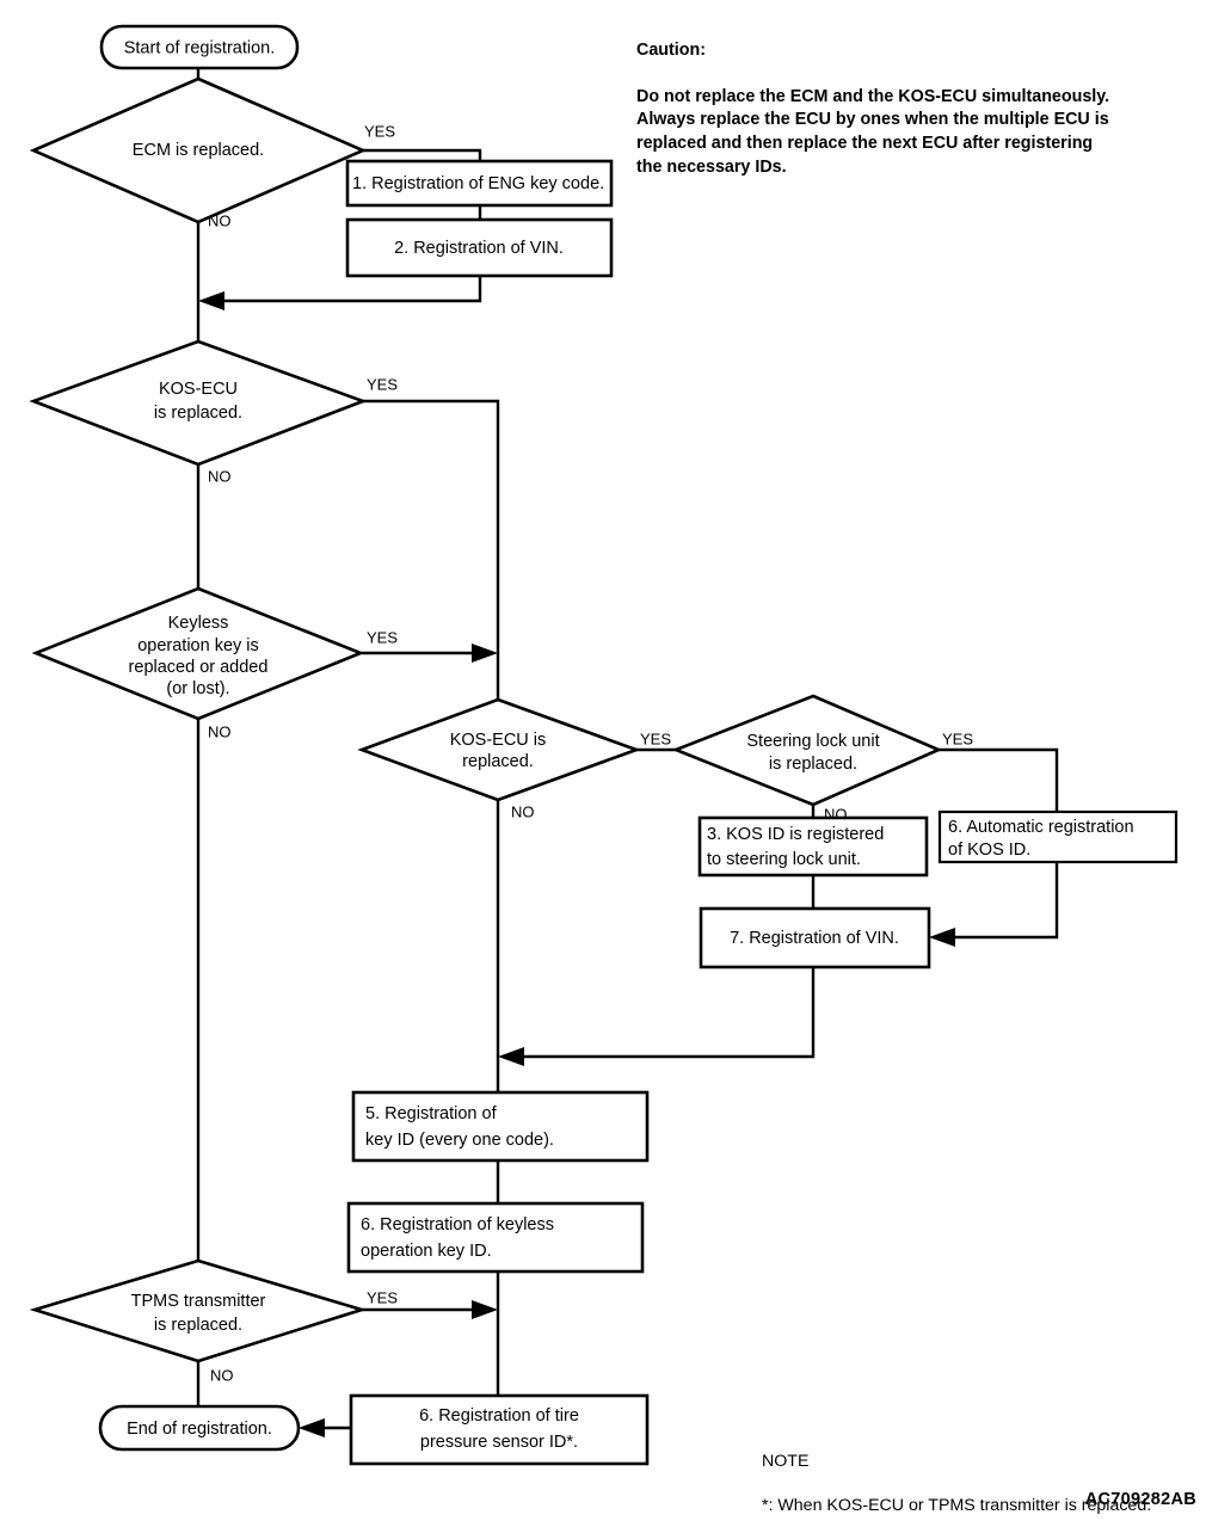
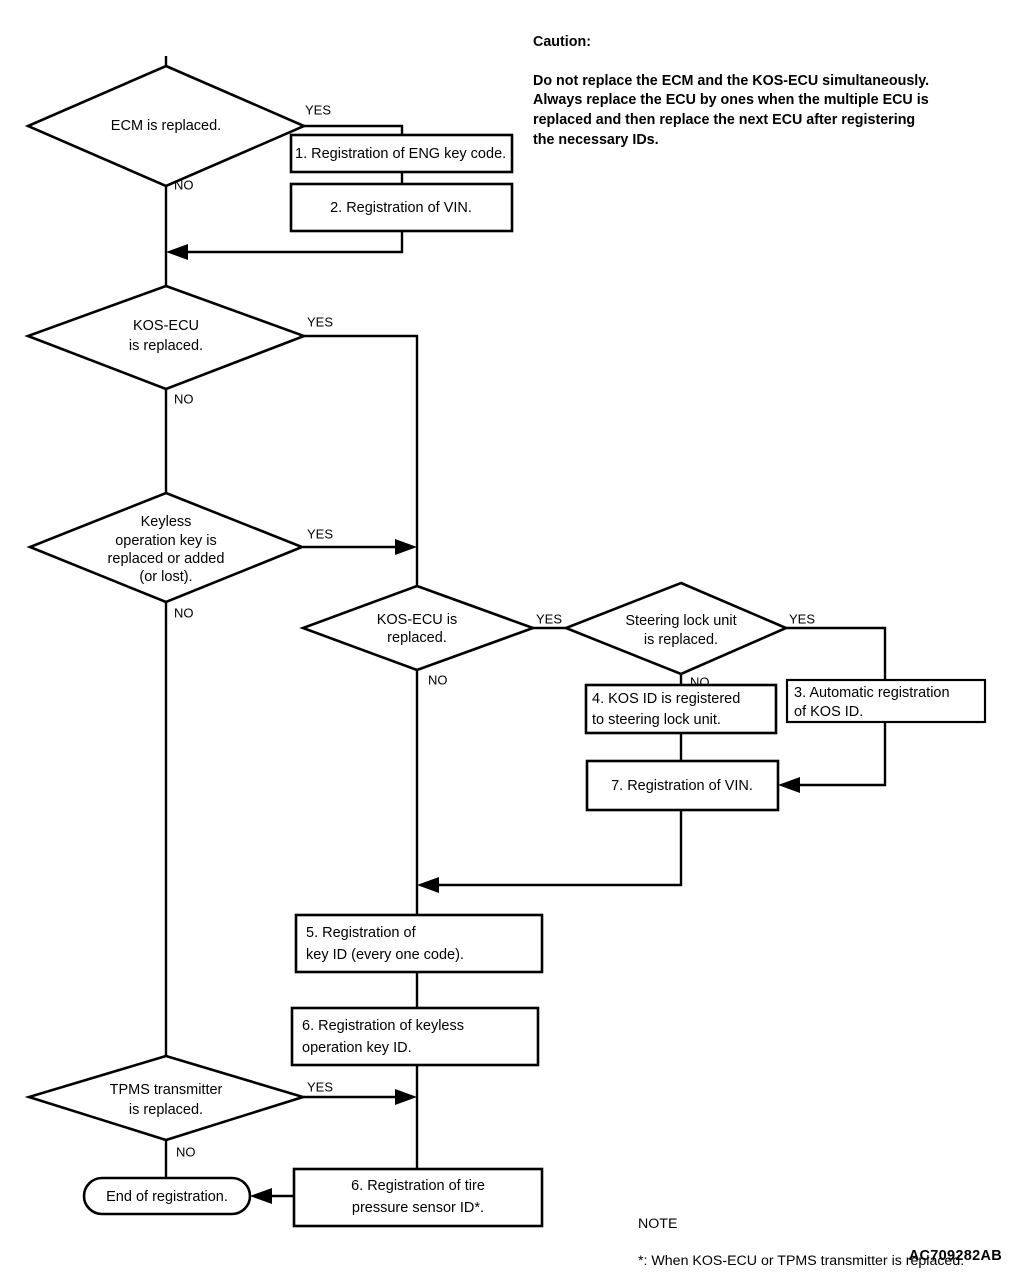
- Start of registration.
  ECM is replaced.
  YES
  NO
  1. Registration of ENG key code.
  2. Registration of VIN.
  KOS-ECU
  is replaced.
  YES
  NO
  Keyless
  operation key is
  replaced or added
  (or lost).
  YES
  NO
  KOS-ECU is
  replaced.
  YES
  NO
  Steering lock unit
  is replaced.
  YES
  NO
- 3. KOS ID is registered
+ 4. KOS ID is registered
  to steering lock unit.
- 6. Automatic registration
+ 3. Automatic registration
  of KOS ID.
  7. Registration of VIN.
  5. Registration of
  key ID (every one code).
  6. Registration of keyless
  operation key ID.
  TPMS transmitter
  is replaced.
  YES
  NO
  6. Registration of tire
  pressure sensor ID*.
  End of registration.
  Caution:
  Do not replace the ECM and the KOS-ECU simultaneously.
  Always replace the ECU by ones when the multiple ECU is
  replaced and then replace the next ECU after registering
  the necessary IDs.
  NOTE
  *: When KOS-ECU or TPMS transmitter is replaced.
  AC709282AB
